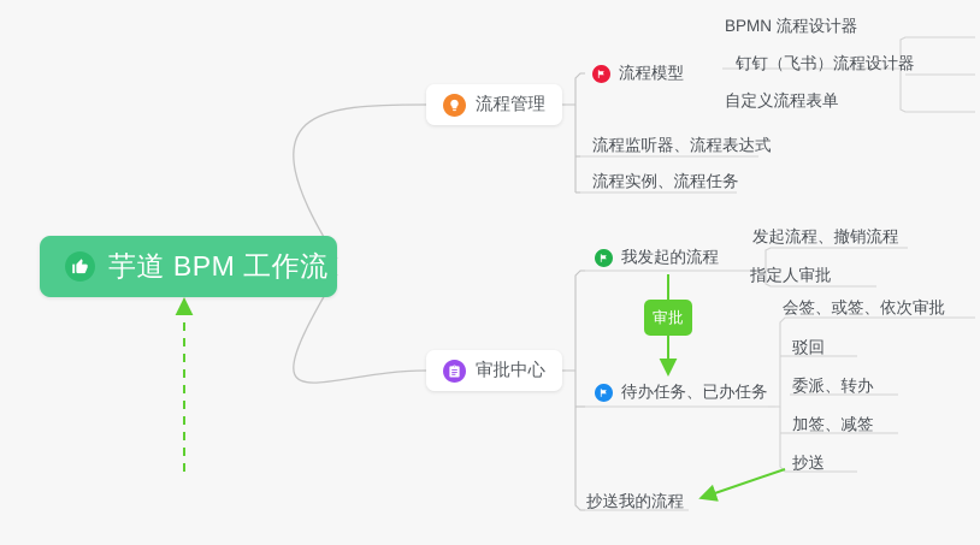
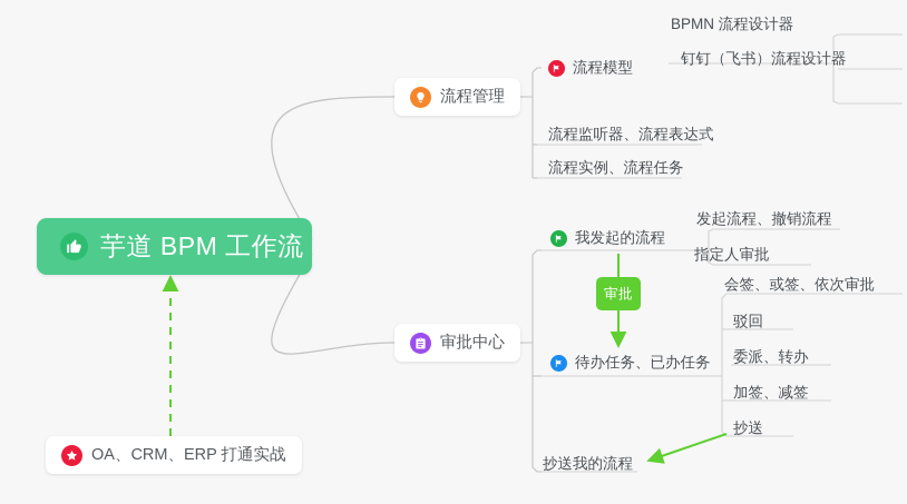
  芋道 BPM 工作流
  流程管理
  流程模型
  BPMN 流程设计器
  钉钉（飞书）流程设计器
- 自定义流程表单
  流程监听器、流程表达式
  流程实例、流程任务
  审批中心
  我发起的流程
  发起流程、撤销流程
  指定人审批
  待办任务、已办任务
  会签、或签、依次审批
  驳回
  委派、转办
  加签、减签
  抄送
  抄送我的流程
  审批
+ OA、CRM、ERP 打通实战
